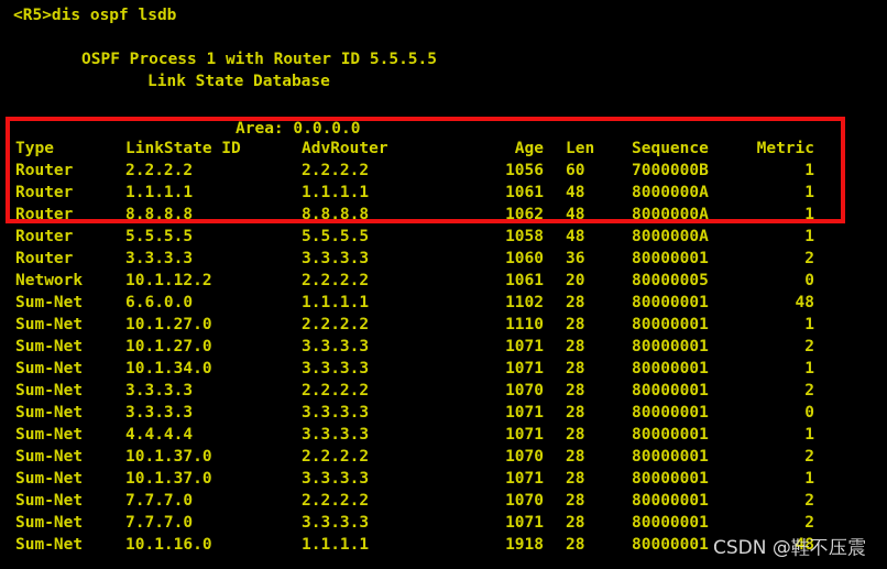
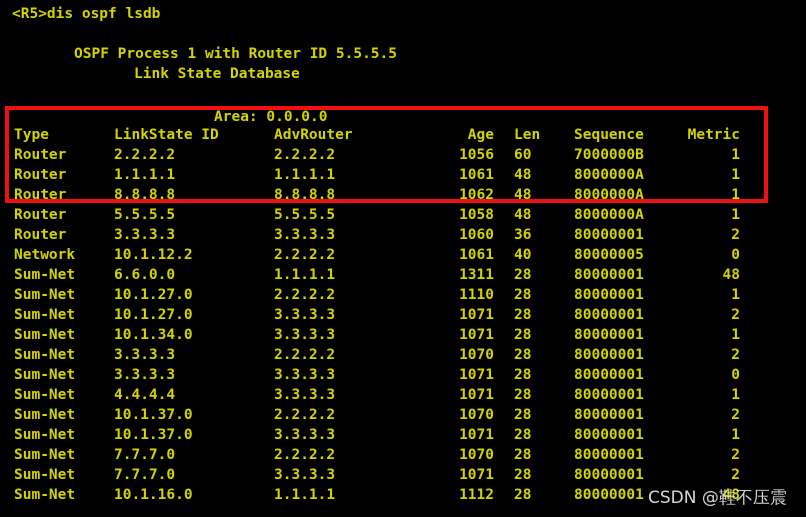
  <R5>dis ospf lsdb
  OSPF Process 1 with Router ID 5.5.5.5
  Link State Database
  Area: 0.0.0.0
  Type
  LinkState ID
  AdvRouter
  Age
  Len
  Sequence
  Metric
  Router
  2.2.2.2
  2.2.2.2
  1056
  60
  7000000B
  1
  Router
  1.1.1.1
  1.1.1.1
  1061
  48
  8000000A
  1
  Router
  8.8.8.8
  8.8.8.8
  1062
  48
  8000000A
  1
  Router
  5.5.5.5
  5.5.5.5
  1058
  48
  8000000A
  1
  Router
  3.3.3.3
  3.3.3.3
  1060
  36
  80000001
  2
  Network
  10.1.12.2
  2.2.2.2
  1061
- 20
+ 40
  80000005
  0
  Sum-Net
  6.6.0.0
  1.1.1.1
- 1102
+ 1311
  28
  80000001
  48
  Sum-Net
  10.1.27.0
  2.2.2.2
  1110
  28
  80000001
  1
  Sum-Net
  10.1.27.0
  3.3.3.3
  1071
  28
  80000001
  2
  Sum-Net
  10.1.34.0
  3.3.3.3
  1071
  28
  80000001
  1
  Sum-Net
  3.3.3.3
  2.2.2.2
  1070
  28
  80000001
  2
  Sum-Net
  3.3.3.3
  3.3.3.3
  1071
  28
  80000001
  0
  Sum-Net
  4.4.4.4
  3.3.3.3
  1071
  28
  80000001
  1
  Sum-Net
  10.1.37.0
  2.2.2.2
  1070
  28
  80000001
  2
  Sum-Net
  10.1.37.0
  3.3.3.3
  1071
  28
  80000001
  1
  Sum-Net
  7.7.7.0
  2.2.2.2
  1070
  28
  80000001
  2
  Sum-Net
  7.7.7.0
  3.3.3.3
  1071
  28
  80000001
  2
  Sum-Net
  10.1.16.0
  1.1.1.1
- 1918
+ 1112
  28
  80000001
  48
  CSDN @鞋不压震
